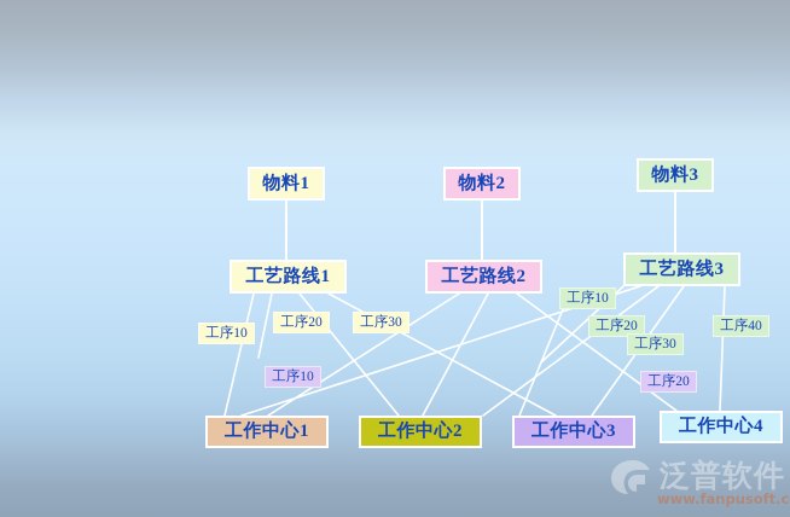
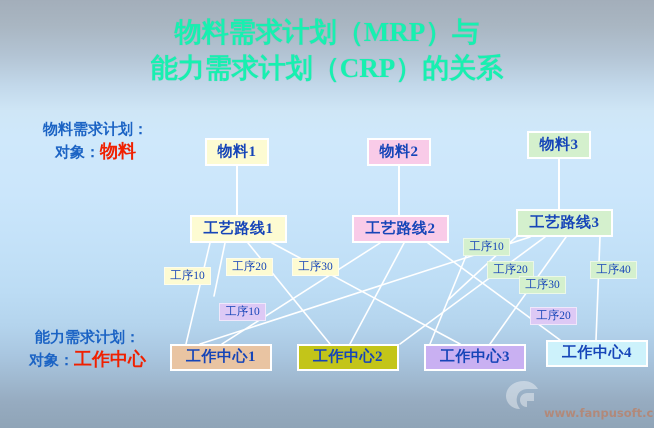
+ 物料需求计划（MRP）与
+ 能力需求计划（CRP）的关系
+ 物料需求计划：
+ 对象：物料
+ 能力需求计划：
+ 对象：工作中心
  物料1
  物料2
  物料3
  工艺路线1
  工艺路线2
  工艺路线3
  工序10
  工序20
  工序30
  工序10
  工序10
  工序20
  工序30
  工序40
  工序20
  工作中心1
  工作中心2
  工作中心3
  工作中心4
- 泛普软件
  www.fanpusoft.c
